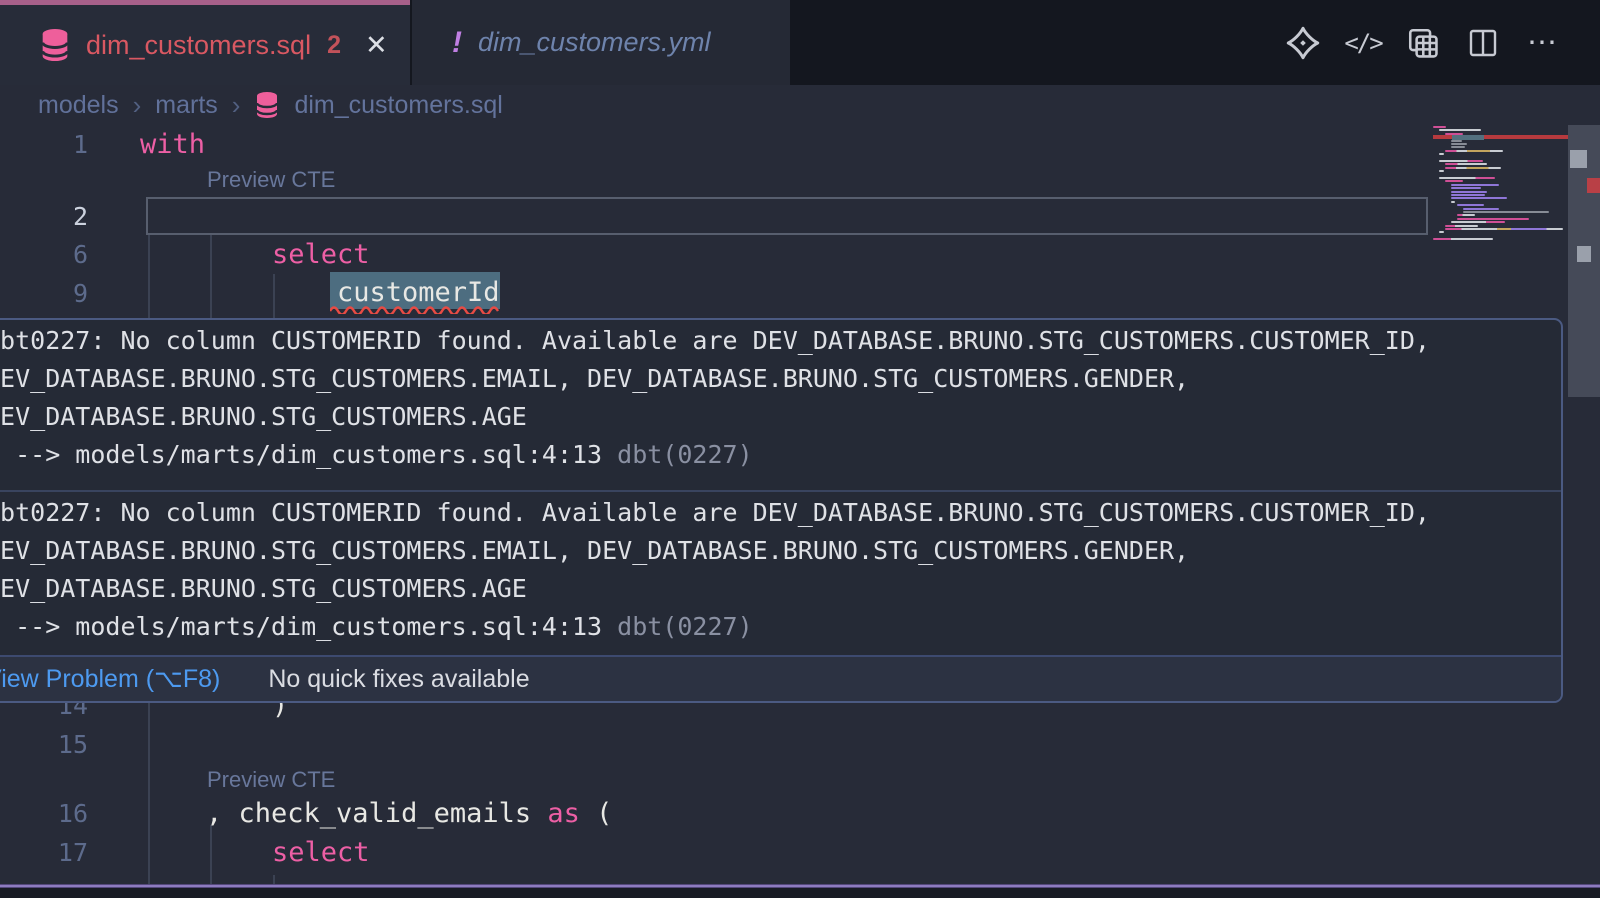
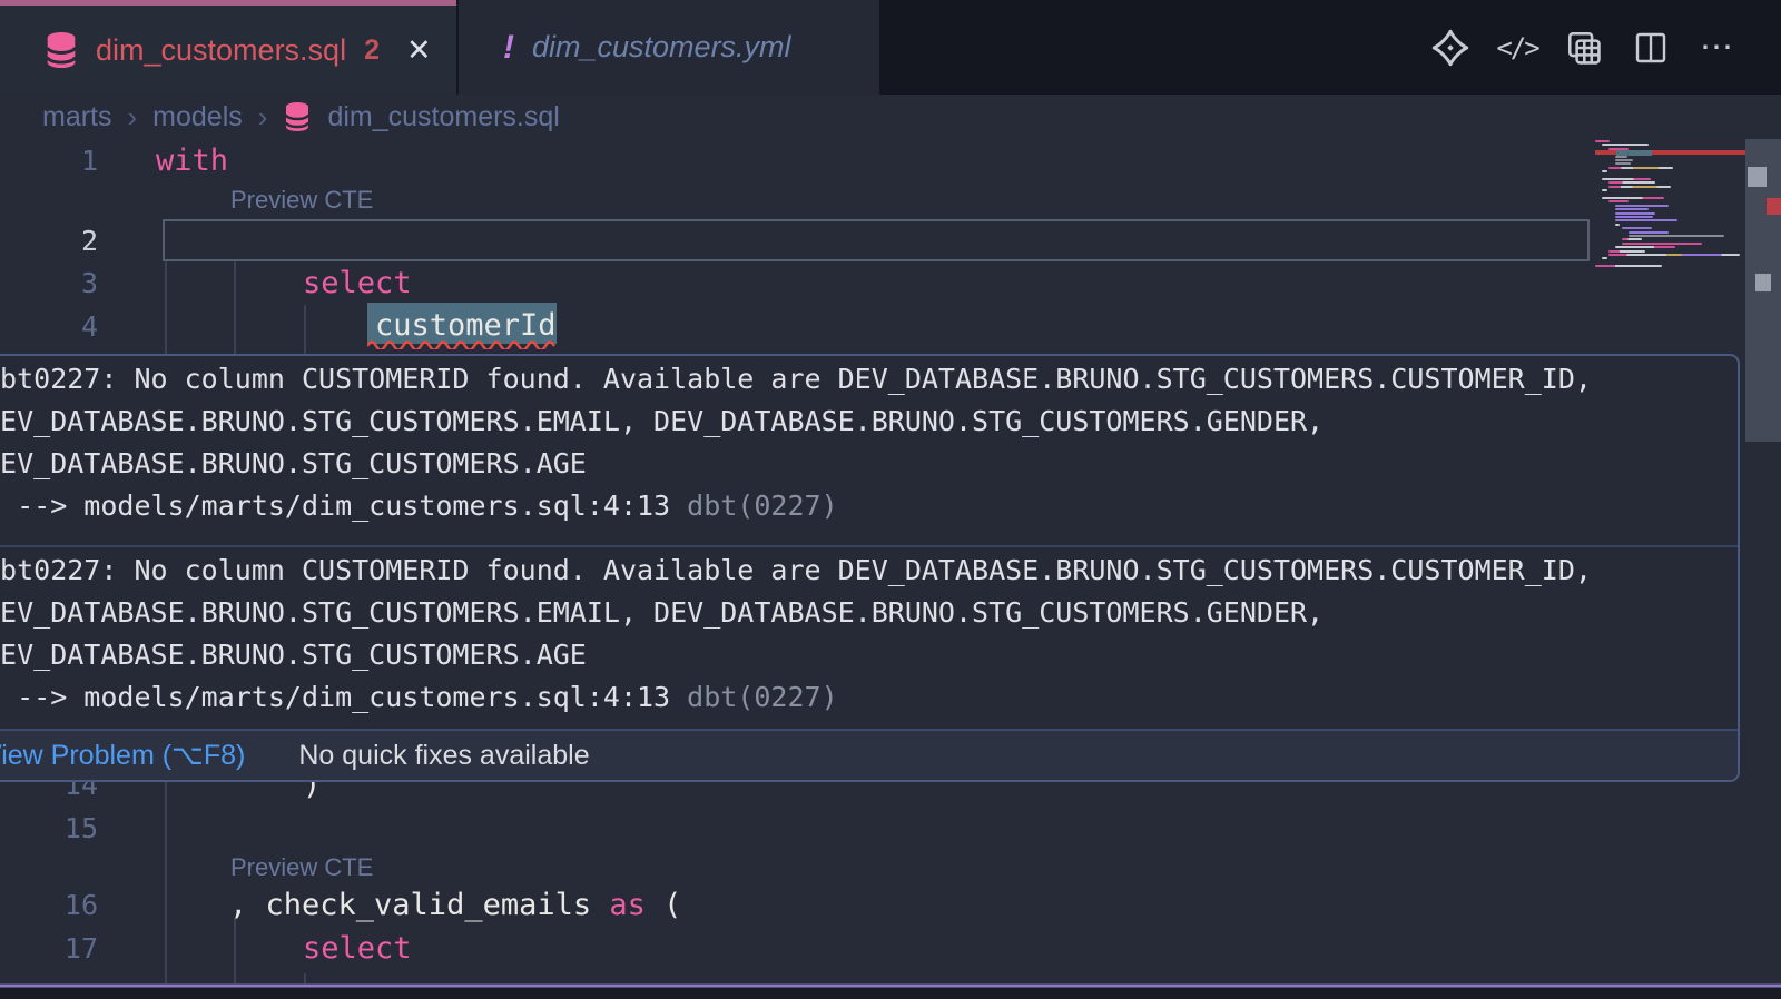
  dim_customers.sql
  2
  ✕
  !
  dim_customers.yml
  </>
  ⋯
- models
+ marts
  ›
- marts
+ models
  ›
  dim_customers.sql
  1
  2
- 6
+ 3
- 9
+ 4
  14
  15
  16
  17
  with
  Preview CTE
  select
  customerId
  )
  Preview CTE
  , check_valid_emails as (
  select
  bt0227: No column CUSTOMERID found. Available are DEV_DATABASE.BRUNO.STG_CUSTOMERS.CUSTOMER_ID,
  EV_DATABASE.BRUNO.STG_CUSTOMERS.EMAIL, DEV_DATABASE.BRUNO.STG_CUSTOMERS.GENDER,
  EV_DATABASE.BRUNO.STG_CUSTOMERS.AGE
  --> models/marts/dim_customers.sql:4:13 dbt(0227)
  bt0227: No column CUSTOMERID found. Available are DEV_DATABASE.BRUNO.STG_CUSTOMERS.CUSTOMER_ID,
  EV_DATABASE.BRUNO.STG_CUSTOMERS.EMAIL, DEV_DATABASE.BRUNO.STG_CUSTOMERS.GENDER,
  EV_DATABASE.BRUNO.STG_CUSTOMERS.AGE
  --> models/marts/dim_customers.sql:4:13 dbt(0227)
  iew Problem (⌥F8)
  No quick fixes available
